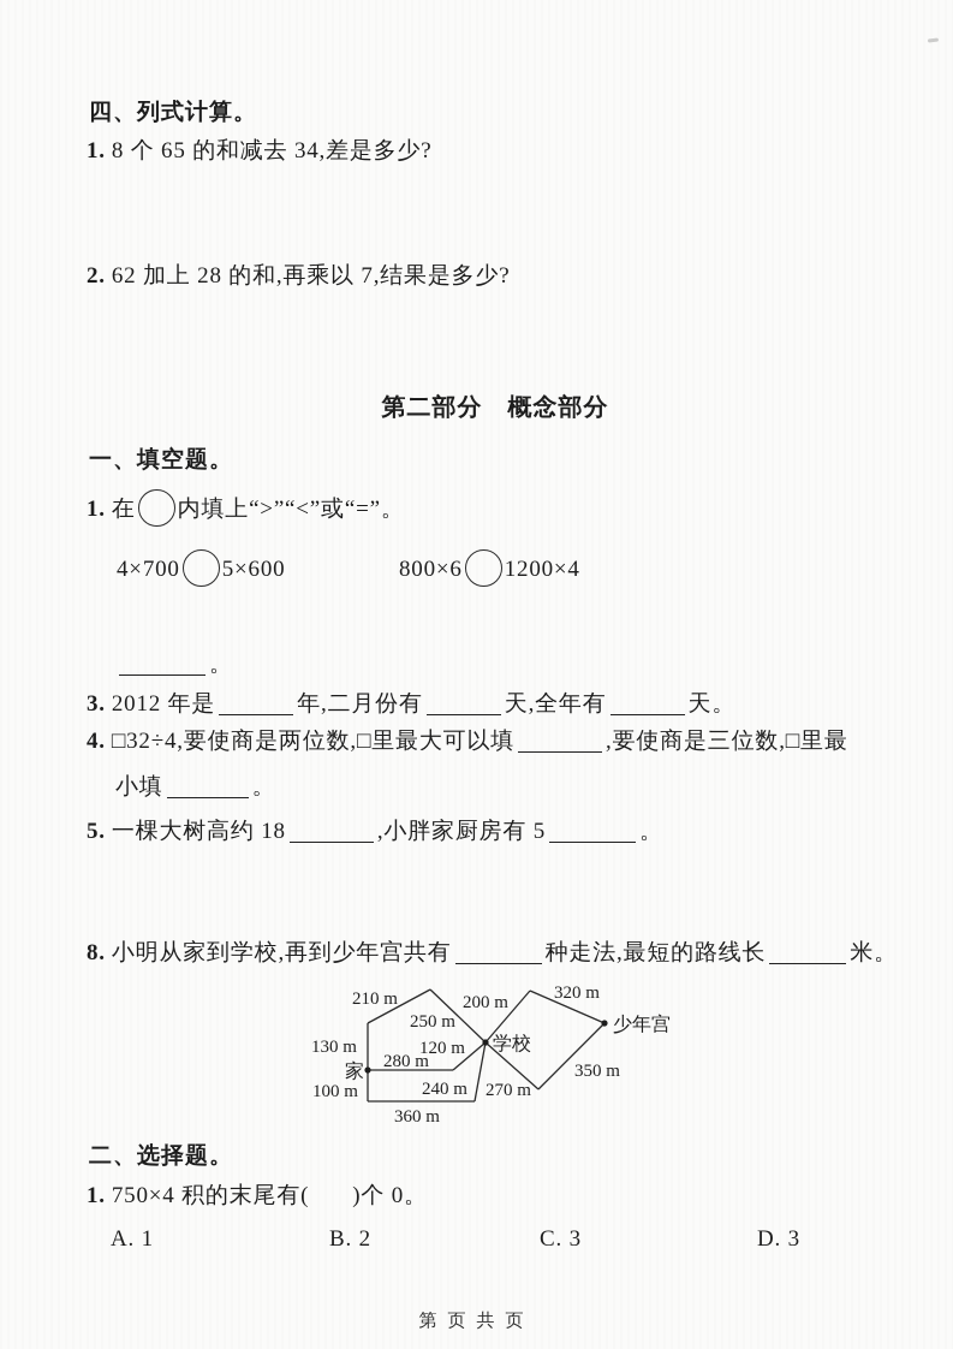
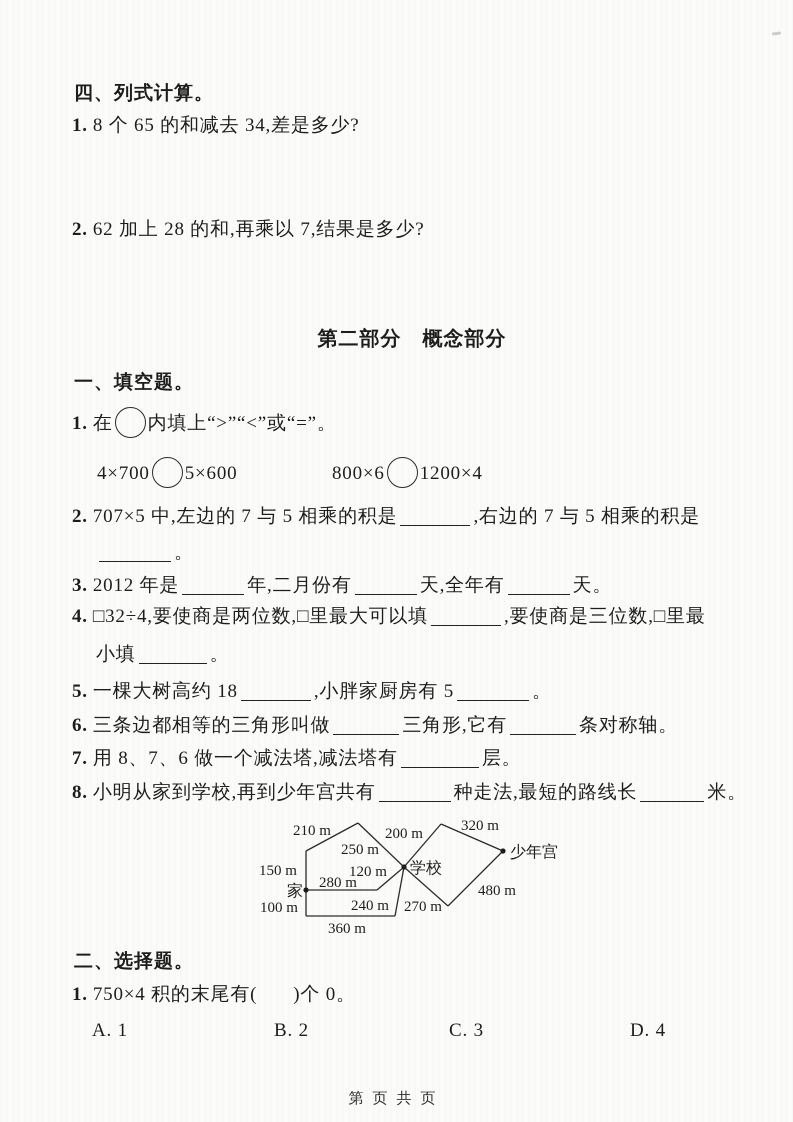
  四、列式计算。
  1. 8 个 65 的和减去 34,差是多少?
  2. 62 加上 28 的和,再乘以 7,结果是多少?
  第二部分 概念部分
  一、填空题。
  1. 在 内填上“>”“<”或“=”。
  4×700 5×600
  800×6 1200×4
+ 2. 707×5 中,左边的 7 与 5 相乘的积是 ,右边的 7 与 5 相乘的积是
  。
  3. 2012 年是 年,二月份有 天,全年有 天。
  4. □32÷4,要使商是两位数,□里最大可以填 ,要使商是三位数,□里最
  小填 。
  5. 一棵大树高约 18 ,小胖家厨房有 5 。
+ 6. 三条边都相等的三角形叫做 三角形,它有 条对称轴。
+ 7. 用 8、7、6 做一个减法塔,减法塔有 层。
  8. 小明从家到学校,再到少年宫共有 种走法,最短的路线长 米。
- 130 m
+ 150 m
  210 m
  250 m
  280 m
  120 m
  100 m
  360 m
  240 m
  200 m
  320 m
  270 m
- 350 m
+ 480 m
  家
  学校
  少年宫
  二、选择题。
  1. 750×4 积的末尾有( )个 0。
  A. 1
  B. 2
  C. 3
- D. 3
+ D. 4
  第页共页
